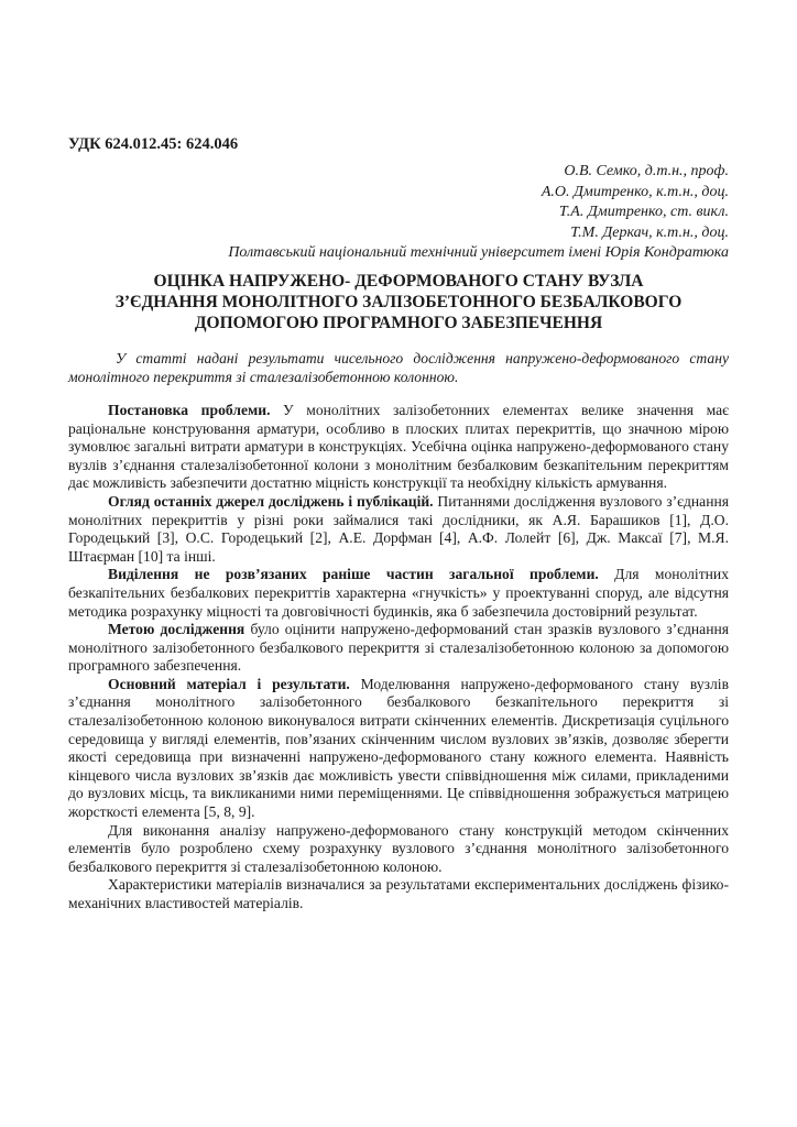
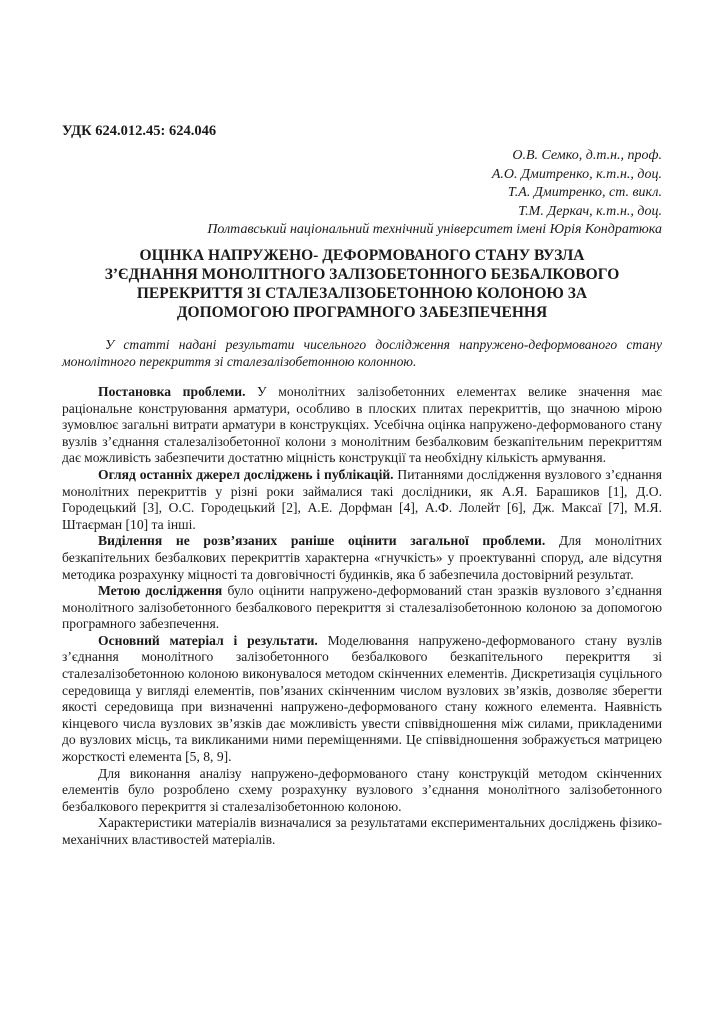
  УДК 624.012.45: 624.046
  О.В. Семко, д.т.н., проф.
  А.О. Дмитренко, к.т.н., доц.
  Т.А. Дмитренко, ст. викл.
  Т.М. Деркач, к.т.н., доц.
  Полтавський національний технічний університет імені Юрія Кондратюка
  ОЦІНКА НАПРУЖЕНО- ДЕФОРМОВАНОГО СТАНУ ВУЗЛА
  З’ЄДНАННЯ МОНОЛІТНОГО ЗАЛІЗОБЕТОННОГО БЕЗБАЛКОВОГО
+ ПЕРЕКРИТТЯ ЗІ СТАЛЕЗАЛІЗОБЕТОННОЮ КОЛОНОЮ ЗА
  ДОПОМОГОЮ ПРОГРАМНОГО ЗАБЕЗПЕЧЕННЯ
  У статті надані результати чисельного дослідження напружено-деформованого стану монолітного перекриття зі сталезалізобетонною колонною.
  Постановка проблеми. У монолітних залізобетонних елементах велике значення має раціональне конструювання арматури, особливо в плоских плитах перекриттів, що значною мірою зумовлює загальні витрати арматури в конструкціях. Усебічна оцінка напружено-деформованого стану вузлів з’єднання сталезалізобетонної колони з монолітним безбалковим безкапітельним перекриттям дає можливість забезпечити достатню міцність конструкції та необхідну кількість армування.
  Огляд останніх джерел досліджень і публікацій. Питаннями дослідження вузлового з’єднання монолітних перекриттів у різні роки займалися такі дослідники, як А.Я. Барашиков [1], Д.О. Городецький [3], О.С. Городецький [2], А.Е. Дорфман [4], А.Ф. Лолейт [6], Дж. Максаї [7], М.Я. Штаєрман [10] та інші.
- Виділення не розв’язаних раніше частин загальної проблеми. Для монолітних безкапітельних безбалкових перекриттів характерна «гнучкість» у проектуванні споруд, але відсутня методика розрахунку міцності та довговічності будинків, яка б забезпечила достовірний результат.
+ Виділення не розв’язаних раніше оцінити загальної проблеми. Для монолітних безкапітельних безбалкових перекриттів характерна «гнучкість» у проектуванні споруд, але відсутня методика розрахунку міцності та довговічності будинків, яка б забезпечила достовірний результат.
  Метою дослідження було оцінити напружено-деформований стан зразків вузлового з’єднання монолітного залізобетонного безбалкового перекриття зі сталезалізобетонною колоною за допомогою програмного забезпечення.
- Основний матеріал і результати. Моделювання напружено-деформованого стану вузлів з’єднання монолітного залізобетонного безбалкового безкапітельного перекриття зі сталезалізобетонною колоною виконувалося витрати скінченних елементів. Дискретизація суцільного середовища у вигляді елементів, пов’язаних скінченним числом вузлових зв’язків, дозволяє зберегти якості середовища при визначенні напружено-деформованого стану кожного елемента. Наявність кінцевого числа вузлових зв’язків дає можливість увести співвідношення між силами, прикладеними до вузлових місць, та викликаними ними переміщеннями. Це співвідношення зображується матрицею жорсткості елемента [5, 8, 9].
+ Основний матеріал і результати. Моделювання напружено-деформованого стану вузлів з’єднання монолітного залізобетонного безбалкового безкапітельного перекриття зі сталезалізобетонною колоною виконувалося методом скінченних елементів. Дискретизація суцільного середовища у вигляді елементів, пов’язаних скінченним числом вузлових зв’язків, дозволяє зберегти якості середовища при визначенні напружено-деформованого стану кожного елемента. Наявність кінцевого числа вузлових зв’язків дає можливість увести співвідношення між силами, прикладеними до вузлових місць, та викликаними ними переміщеннями. Це співвідношення зображується матрицею жорсткості елемента [5, 8, 9].
  Для виконання аналізу напружено-деформованого стану конструкцій методом скінченних елементів було розроблено схему розрахунку вузлового з’єднання монолітного залізобетонного безбалкового перекриття зі сталезалізобетонною колоною.
  Характеристики матеріалів визначалися за результатами експериментальних досліджень фізико-механічних властивостей матеріалів.
